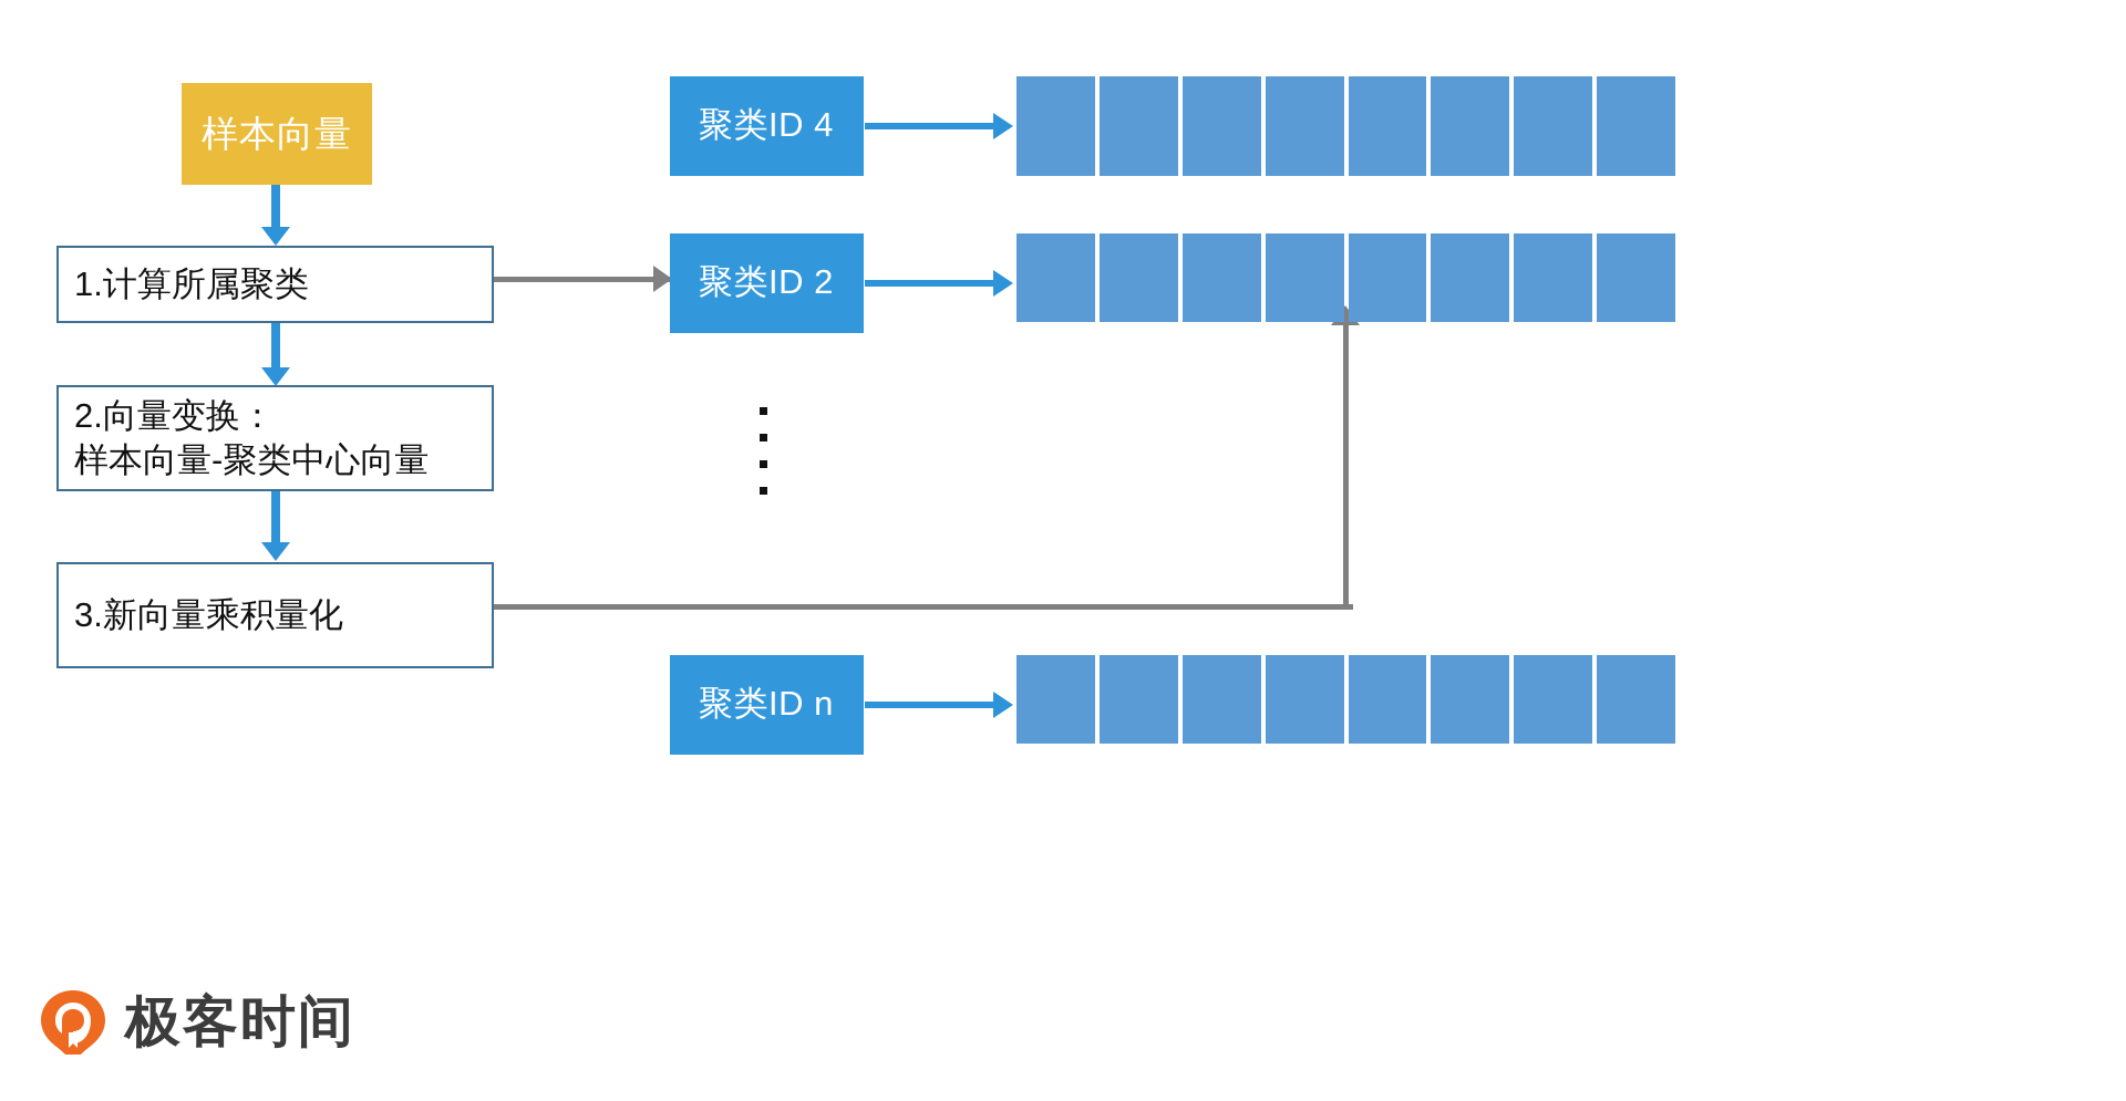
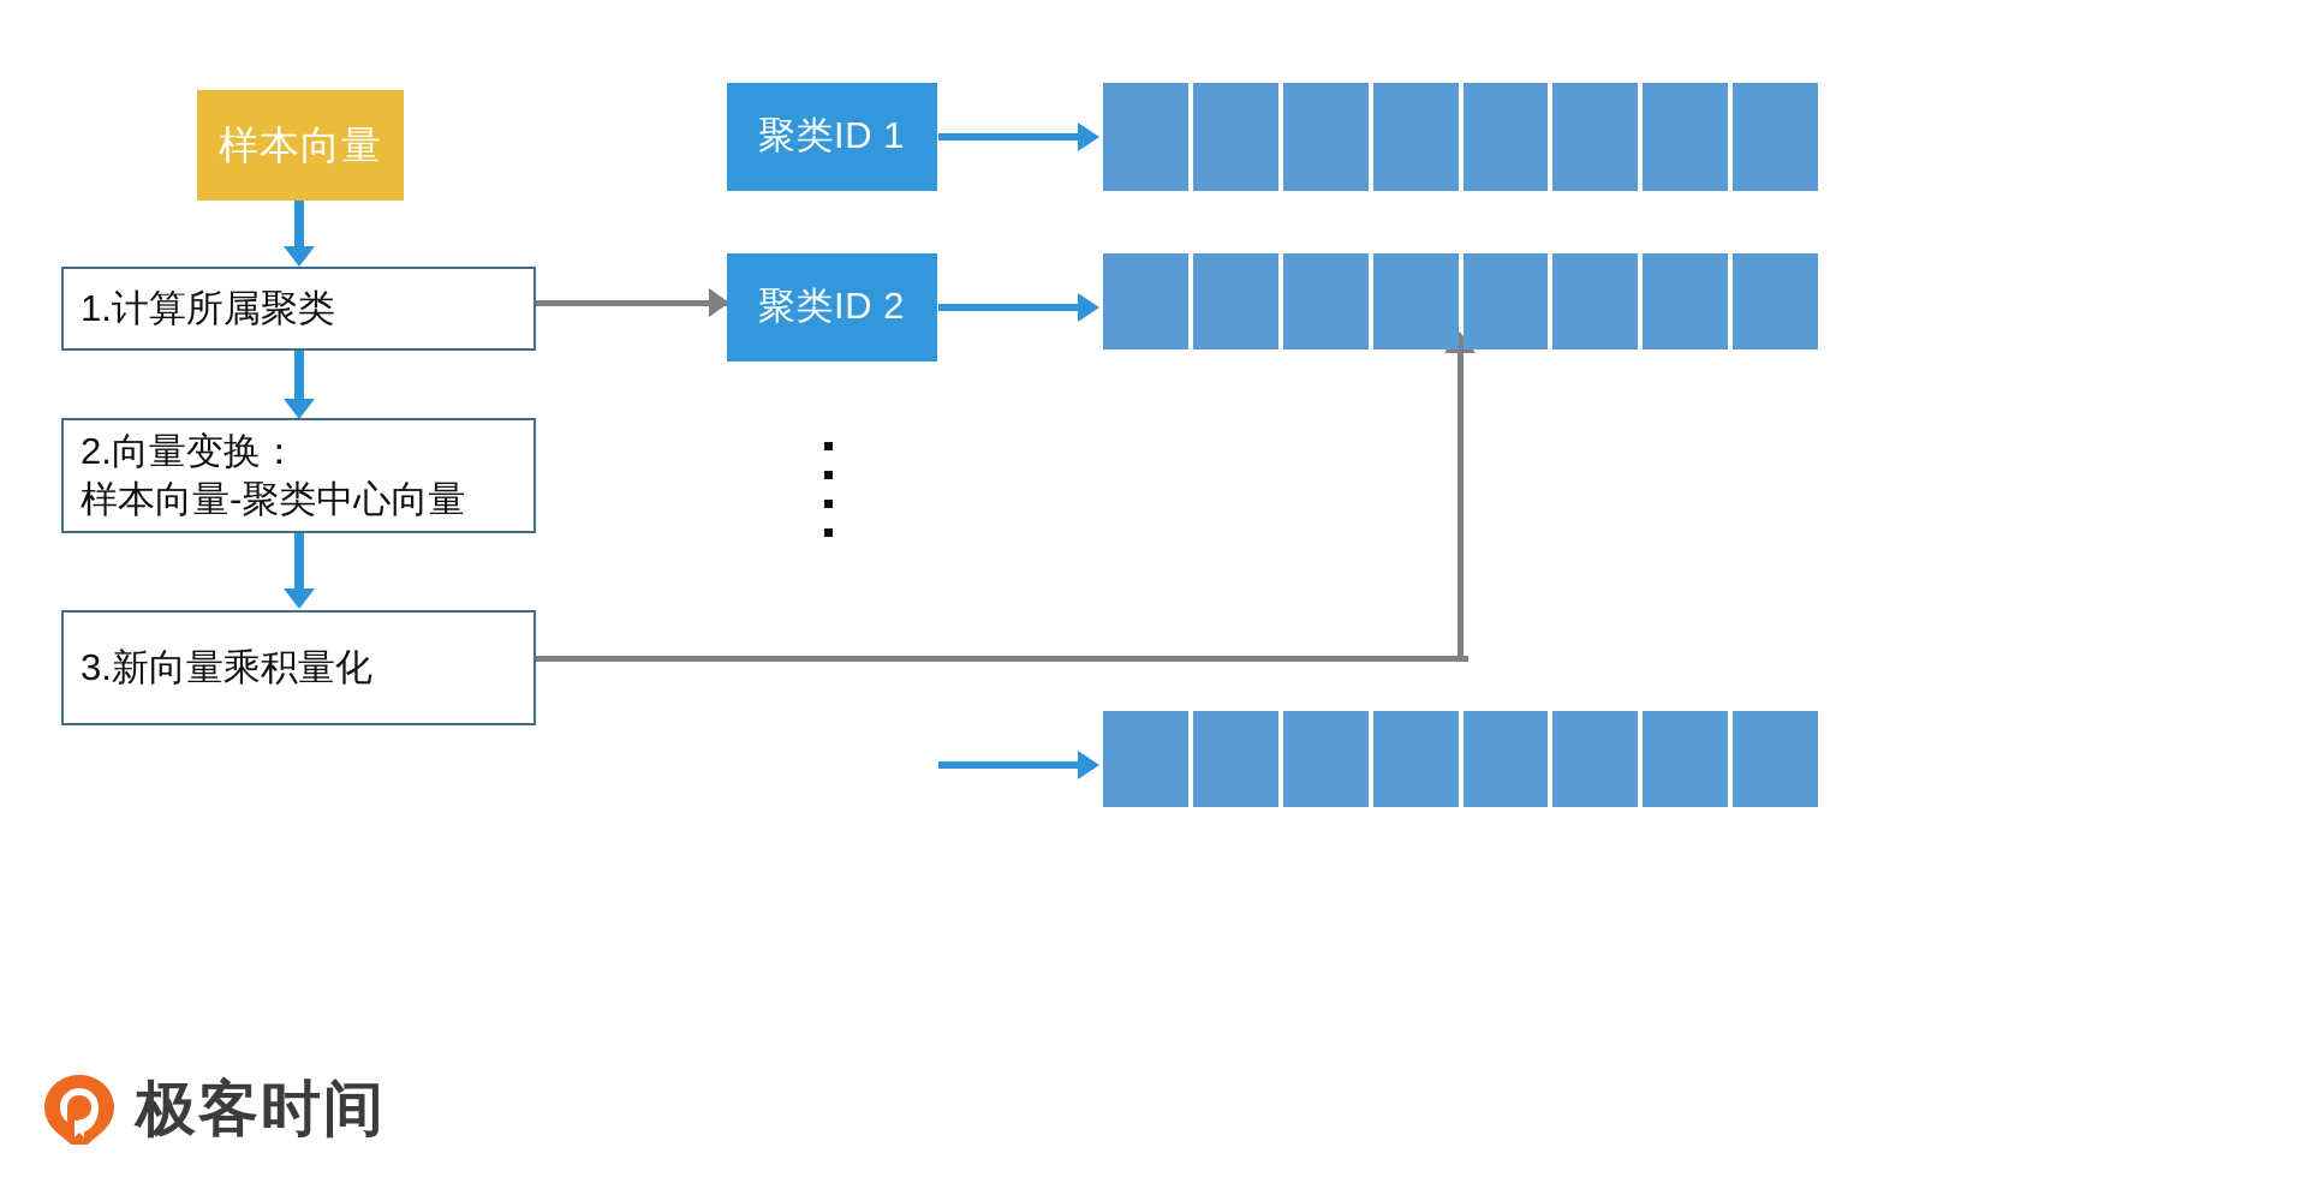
  样本向量
  1.计算所属聚类
  2.向量变换：
  样本向量-聚类中心向量
  3.新向量乘积量化
- 聚类ID 4
+ 聚类ID 1
  聚类ID 2
- 聚类ID n
  极客时间
